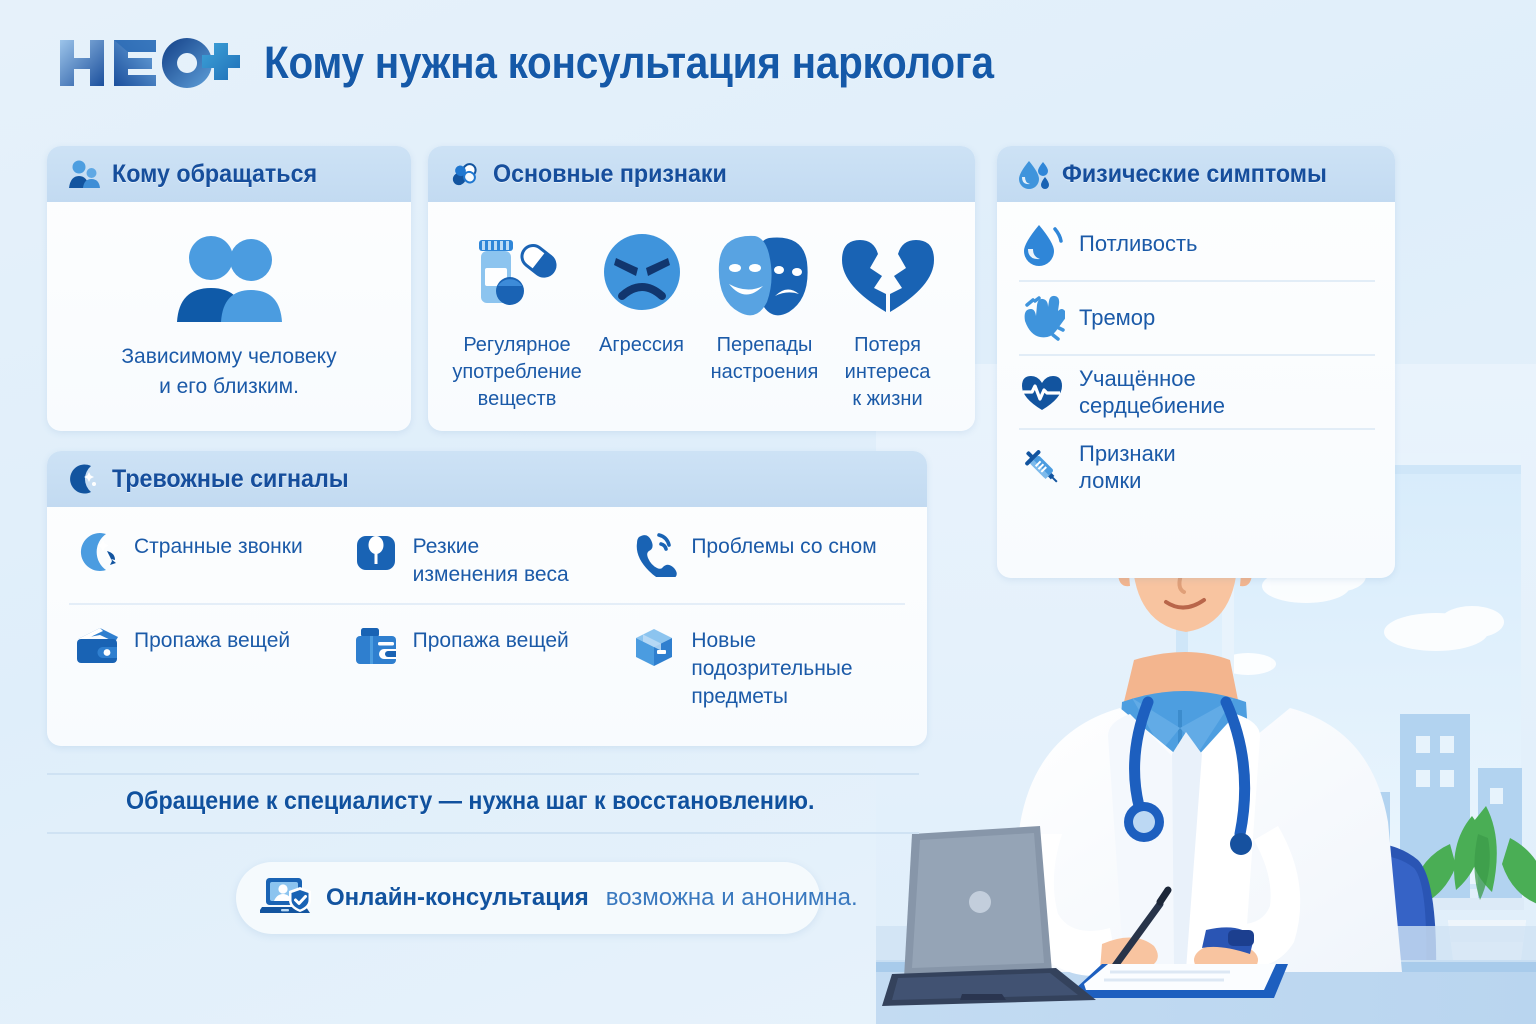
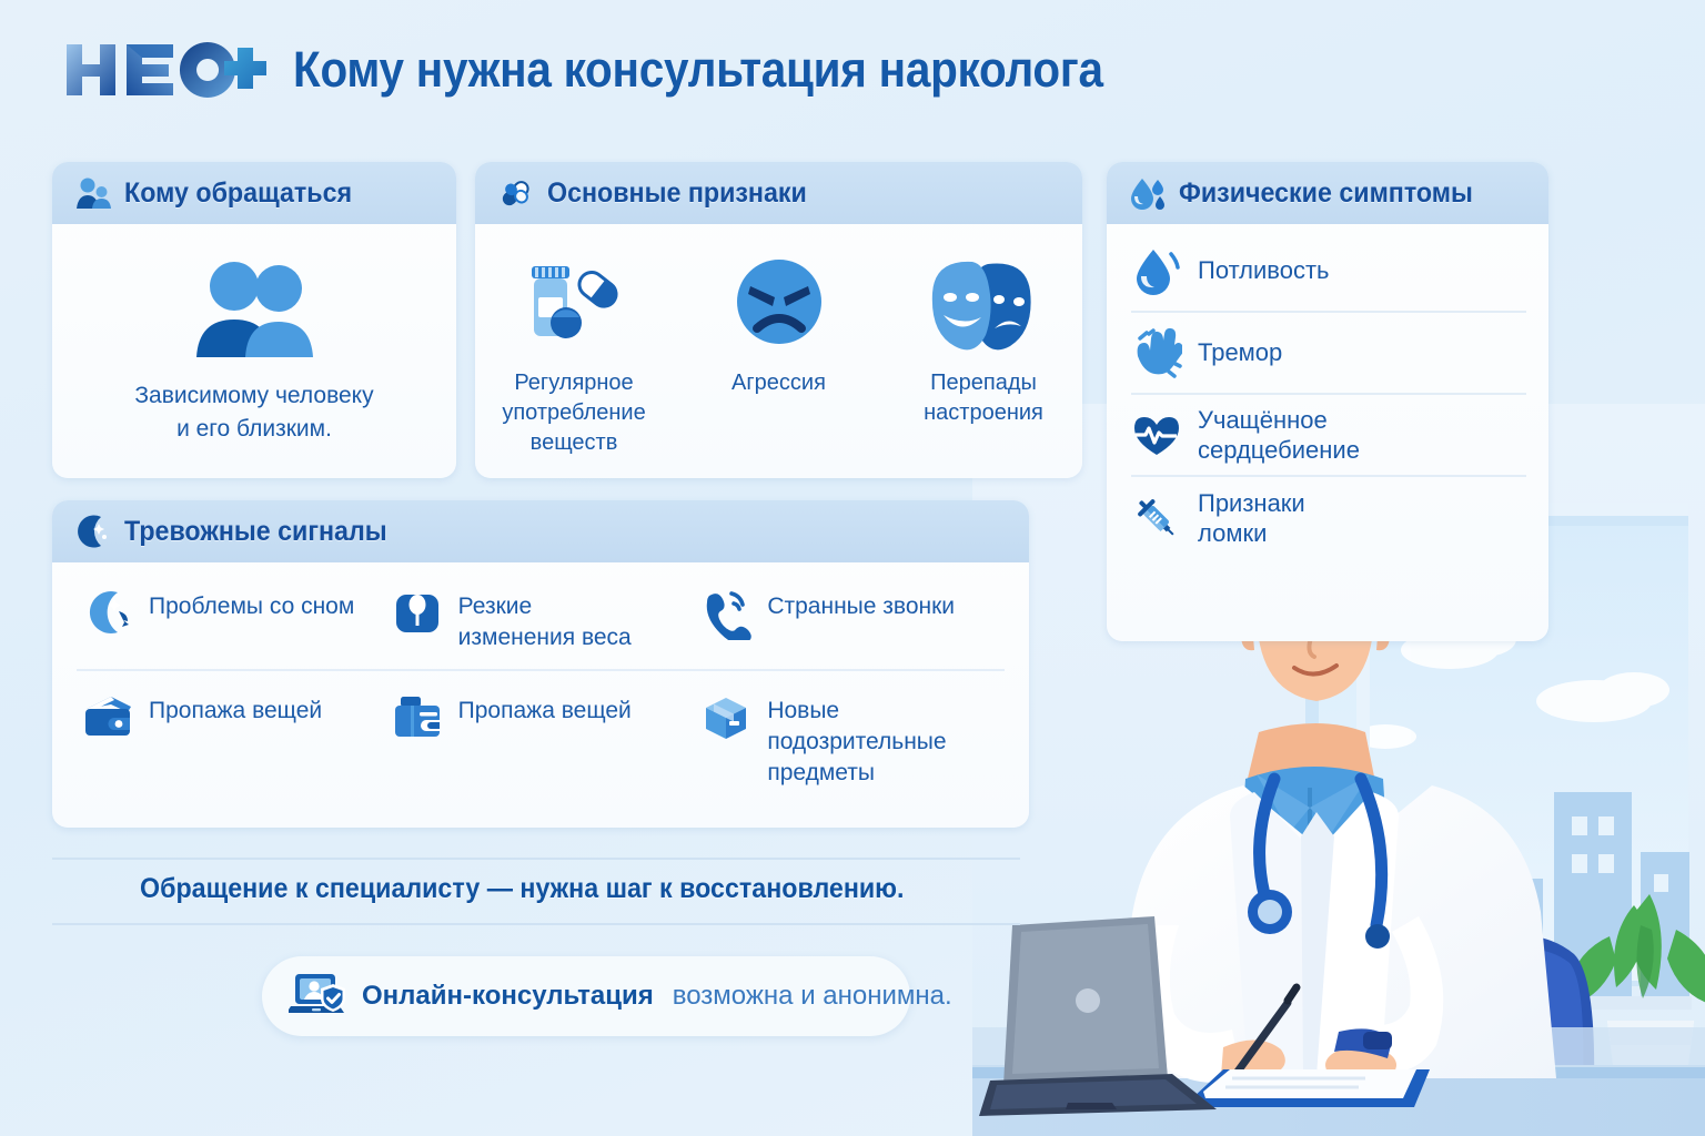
  Кому нужна консультация нарколога
  Кому обращаться
  Зависимому человеку
  и его близким.
  Основные признаки
  Регулярное
  употребление
  веществ
  Агрессия
  Перепады
  настроения
- Потеря
- интереса
- к жизни
  Физические симптомы
  Потливость
  Тремор
  Учащённое
  сердцебиение
  Признаки
  ломки
  Тревожные сигналы
- Странные звонки
+ Проблемы со сном
  Резкие
  изменения веса
- Проблемы со сном
+ Странные звонки
  Пропажа вещей
  Пропажа вещей
  Новые
  подозрительные
  предметы
  Обращение к специалисту — нужна шаг к восстановлению.
  Онлайн-консультация
  возможна и анонимна.
